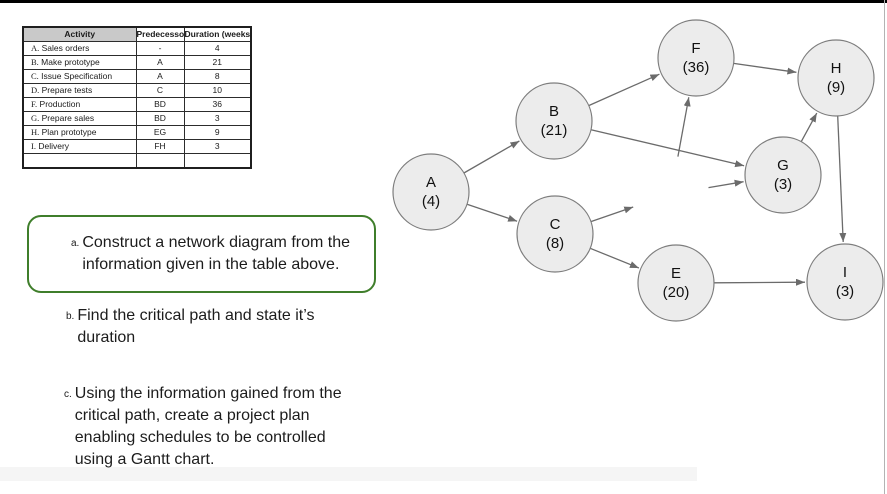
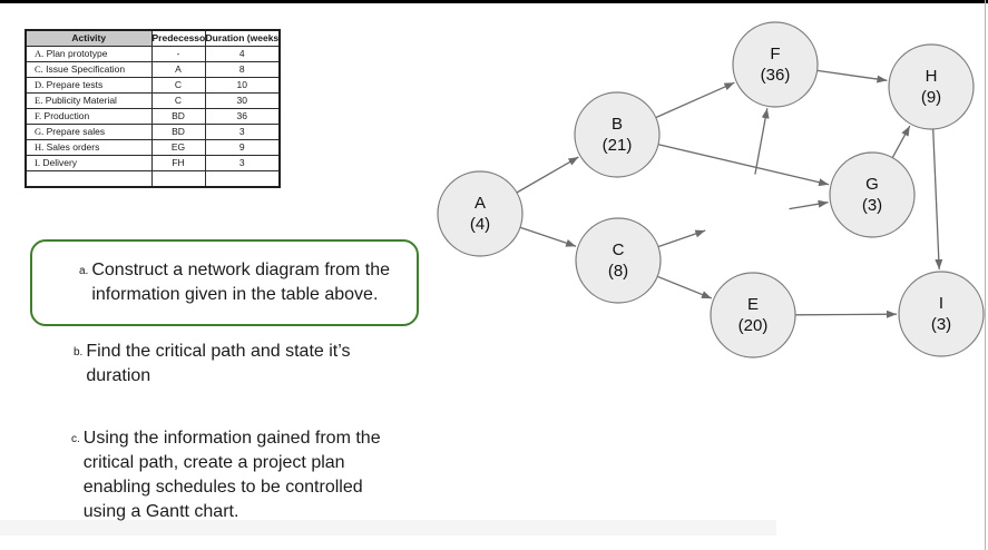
  Activity	Predecesso	Duration (weeks
- A. Sales orders	-	4
+ A. Plan prototype	-	4
- B. Make prototype	A	21
  C. Issue Specification	A	8
  D. Prepare tests	C	10
+ E. Publicity Material	C	30
  F. Production	BD	36
  G. Prepare sales	BD	3
- H. Plan prototype	EG	9
+ H. Sales orders	EG	9
  I. Delivery	FH	3
  a.
  Construct a network diagram from the
  information given in the table above.
  b.
  Find the critical path and state it’s
  duration
  c.
  Using the information gained from the
  critical path, create a project plan
  enabling schedules to be controlled
  using a Gantt chart.
  A
  (4)
  B
  (21)
  C
  (8)
  E
  (20)
  F
  (36)
  G
  (3)
  H
  (9)
  I
  (3)
